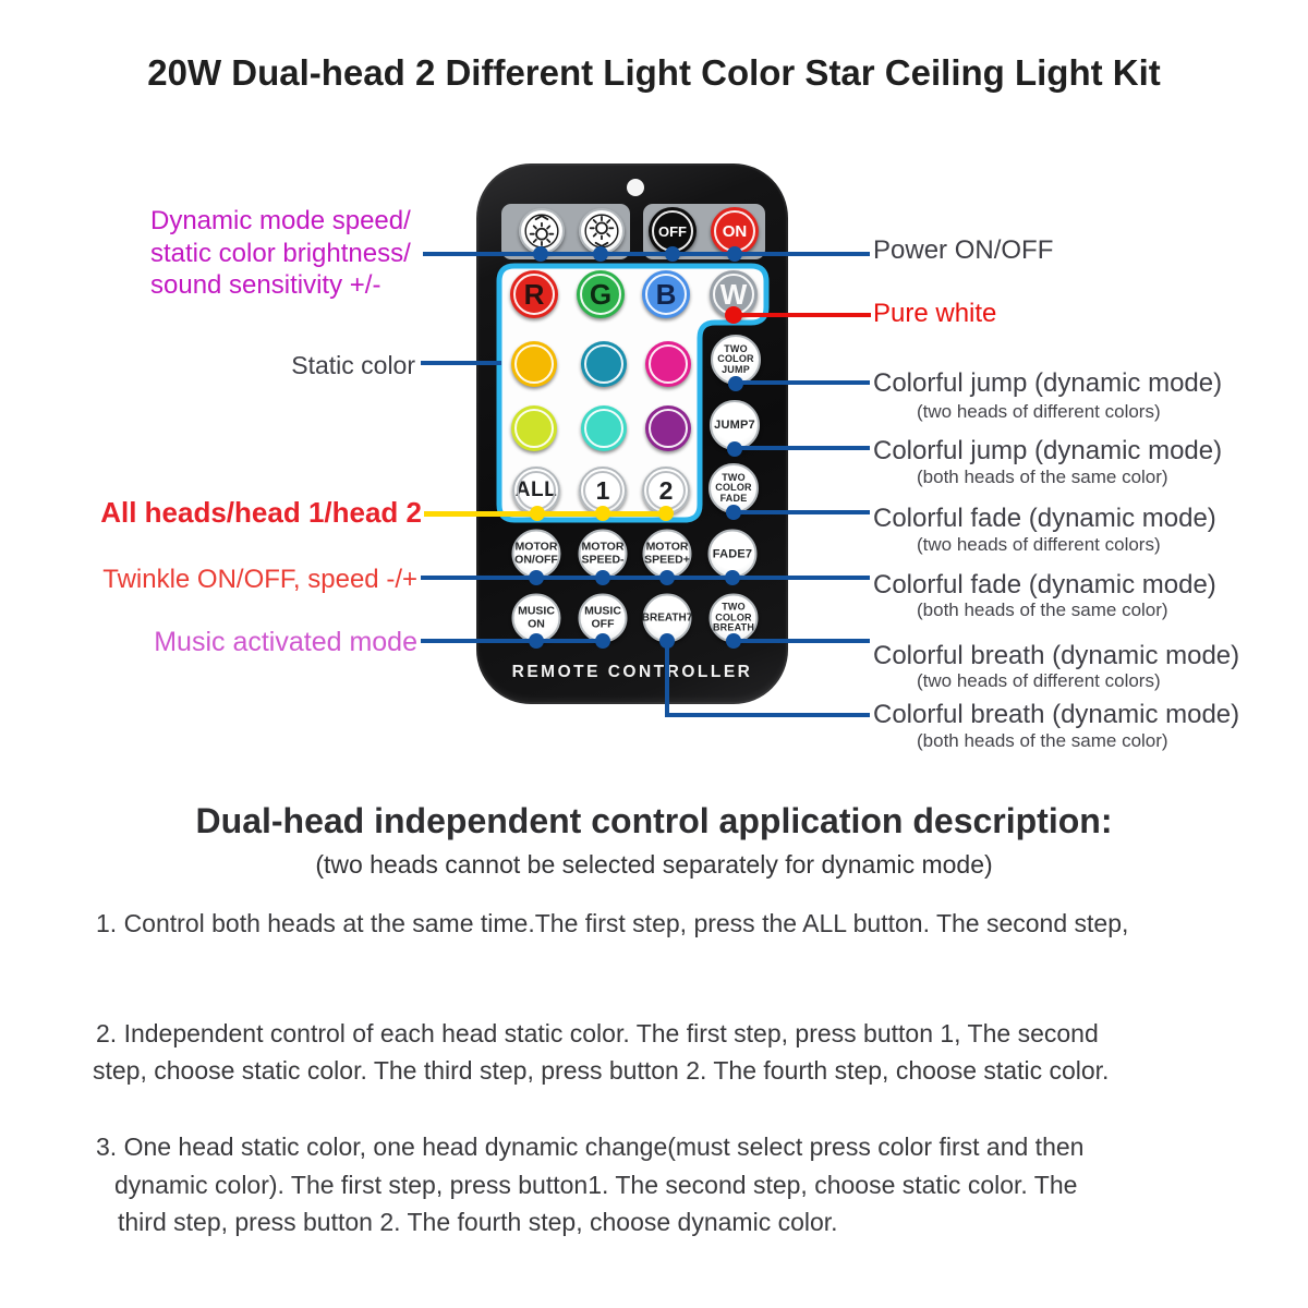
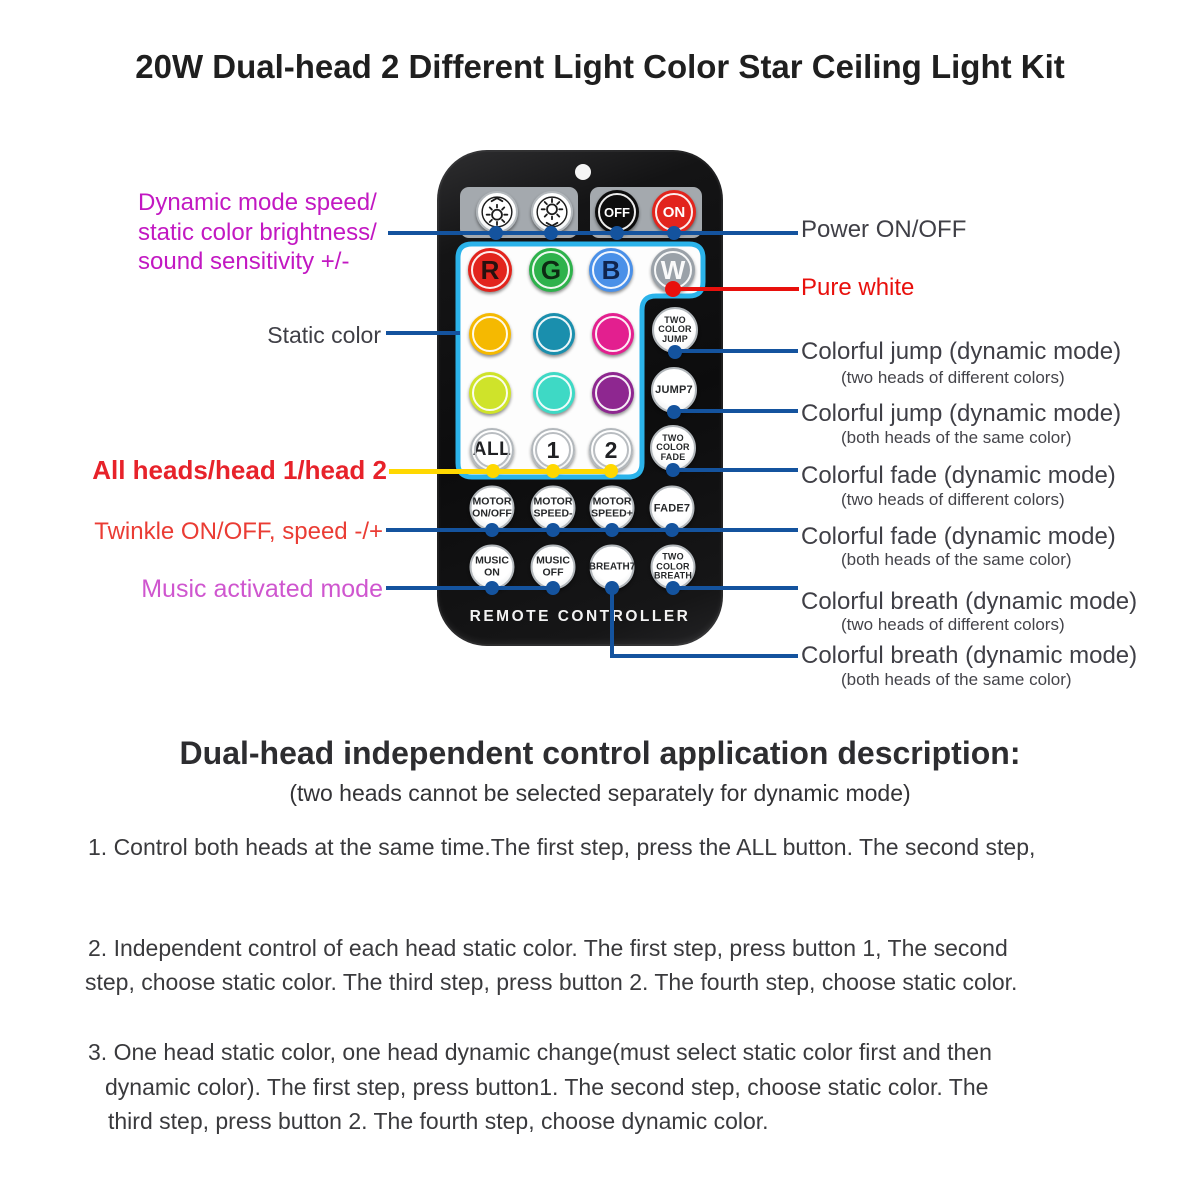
  20W Dual-head 2 Different Light Color Star Ceiling Light Kit
  OFF
  ON
  R
  G
  B
  W
  ALL
  1
  2
  TWO
  COLOR
  JUMP
  JUMP7
  TWO
  COLOR
  FADE
  MOTOR
  ON/OFF
  MOTOR
  SPEED-
  MOTOR
  SPEED+
  FADE7
  MUSIC
  ON
  MUSIC
  OFF
  BREATH7
  TWO
  COLOR
  BREATH
  REMOTE CONTROLLER
  Dynamic mode speed/
  static color brightness/
  sound sensitivity +/-
  Static color
  All heads/head 1/head 2
  Twinkle ON/OFF, speed -/+
  Music activated mode
  Power ON/OFF
  Pure white
  Colorful jump (dynamic mode)
  (two heads of different colors)
  Colorful jump (dynamic mode)
  (both heads of the same color)
  Colorful fade (dynamic mode)
  (two heads of different colors)
  Colorful fade (dynamic mode)
  (both heads of the same color)
  Colorful breath (dynamic mode)
  (two heads of different colors)
  Colorful breath (dynamic mode)
  (both heads of the same color)
  Dual-head independent control application description:
  (two heads cannot be selected separately for dynamic mode)
  1. Control both heads at the same time.The first step, press the ALL button. The second step,
  2. Independent control of each head static color. The first step, press button 1, The second
  step, choose static color. The third step, press button 2. The fourth step, choose static color.
- 3. One head static color, one head dynamic change(must select press color first and then
+ 3. One head static color, one head dynamic change(must select static color first and then
  dynamic color). The first step, press button1. The second step, choose static color. The
  third step, press button 2. The fourth step, choose dynamic color.
